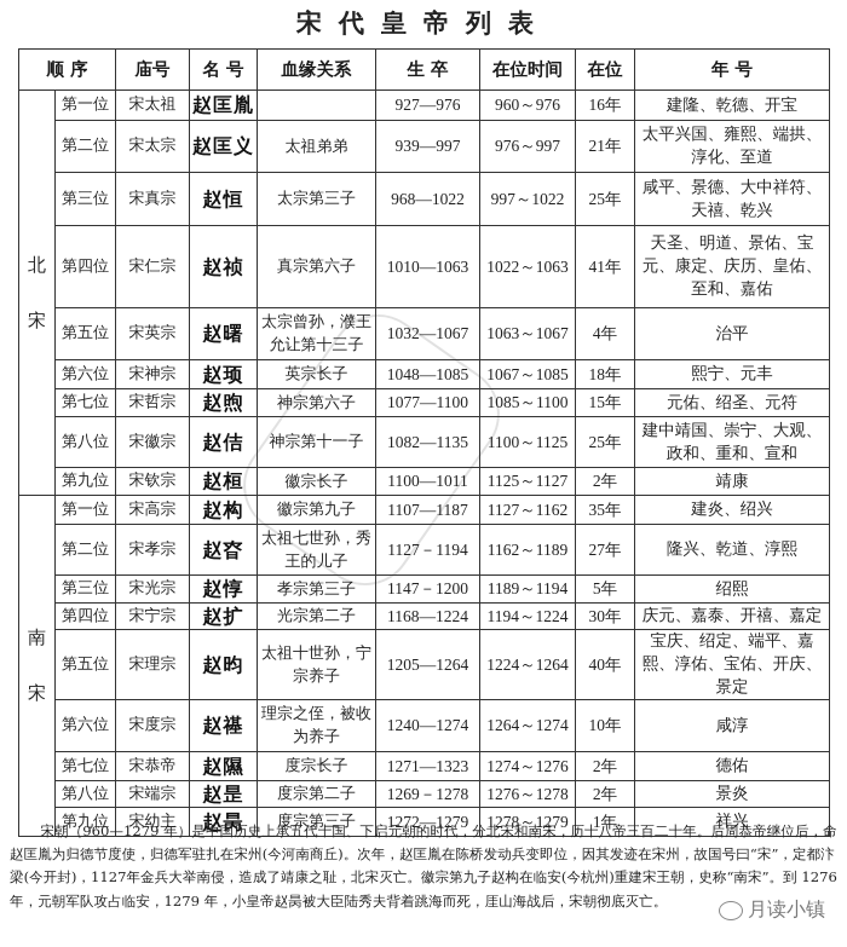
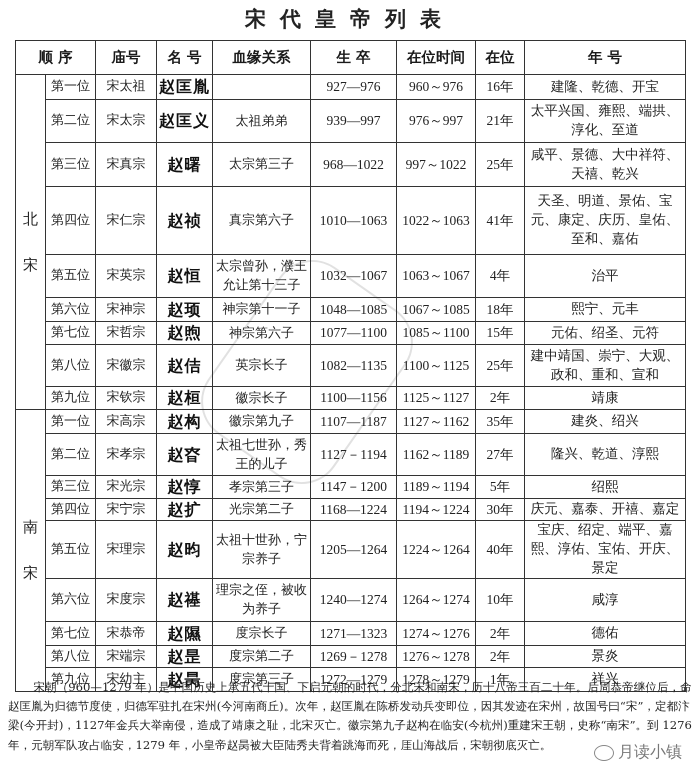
  宋代皇帝列表
  顺 序	庙号	名 号	血缘关系	生 卒	在位时间	在位	年 号
  北宋	第一位	宋太祖	赵匡胤		927—976	960～976	16年	建隆、乾德、开宝
  第二位	宋太宗	赵匡义	太祖弟弟	939—997	976～997	21年	太平兴国、雍熙、端拱、淳化、至道
- 第三位	宋真宗	赵恒	太宗第三子	968—1022	997～1022	25年	咸平、景德、大中祥符、天禧、乾兴
+ 第三位	宋真宗	赵曙	太宗第三子	968—1022	997～1022	25年	咸平、景德、大中祥符、天禧、乾兴
  第四位	宋仁宗	赵祯	真宗第六子	1010—1063	1022～1063	41年	天圣、明道、景佑、宝元、康定、庆历、皇佑、至和、嘉佑
- 第五位	宋英宗	赵曙	太宗曾孙，濮王允让第十三子	1032—1067	1063～1067	4年	治平
+ 第五位	宋英宗	赵恒	太宗曾孙，濮王允让第十三子	1032—1067	1063～1067	4年	治平
- 第六位	宋神宗	赵顼	英宗长子	1048—1085	1067～1085	18年	熙宁、元丰
+ 第六位	宋神宗	赵顼	神宗第十一子	1048—1085	1067～1085	18年	熙宁、元丰
  第七位	宋哲宗	赵煦	神宗第六子	1077—1100	1085～1100	15年	元佑、绍圣、元符
- 第八位	宋徽宗	赵佶	神宗第十一子	1082—1135	1100～1125	25年	建中靖国、崇宁、大观、政和、重和、宣和
+ 第八位	宋徽宗	赵佶	英宗长子	1082—1135	1100～1125	25年	建中靖国、崇宁、大观、政和、重和、宣和
- 第九位	宋钦宗	赵桓	徽宗长子	1100—1011	1125～1127	2年	靖康
+ 第九位	宋钦宗	赵桓	徽宗长子	1100—1156	1125～1127	2年	靖康
  南宋	第一位	宋高宗	赵构	徽宗第九子	1107—1187	1127～1162	35年	建炎、绍兴
  第二位	宋孝宗	赵昚	太祖七世孙，秀王的儿子	1127－1194	1162～1189	27年	隆兴、乾道、淳熙
  第三位	宋光宗	赵惇	孝宗第三子	1147－1200	1189～1194	5年	绍熙
  第四位	宋宁宗	赵扩	光宗第二子	1168—1224	1194～1224	30年	庆元、嘉泰、开禧、嘉定
  第五位	宋理宗	赵昀	太祖十世孙，宁宗养子	1205—1264	1224～1264	40年	宝庆、绍定、端平、嘉熙、淳佑、宝佑、开庆、景定
  第六位	宋度宗	赵禥	理宗之侄，被收为养子	1240—1274	1264～1274	10年	咸淳
  第七位	宋恭帝	赵隰	度宗长子	1271—1323	1274～1276	2年	德佑
  第八位	宋端宗	赵昰	度宗第二子	1269－1278	1276～1278	2年	景炎
  第九位	宋幼主	赵昺	度宗第三子	1272—1279	1278～1279	1年	祥兴
  宋朝（960—1279 年）是中国历史上承五代十国、下启元朝的时代，分北宋和南宋，历十八帝三百二十年。后周恭帝继位后，命赵匡胤为归德节度使，归德军驻扎在宋州(今河南商丘)。次年，赵匡胤在陈桥发动兵变即位，因其发迹在宋州，故国号曰“宋”，定都汴梁(今开封)，1127年金兵大举南侵，造成了靖康之耻，北宋灭亡。徽宗第九子赵构在临安(今杭州)重建宋王朝，史称“南宋”。到 1276 年，元朝军队攻占临安，1279 年，小皇帝赵昺被大臣陆秀夫背着跳海而死，厓山海战后，宋朝彻底灭亡。
  月读小镇
